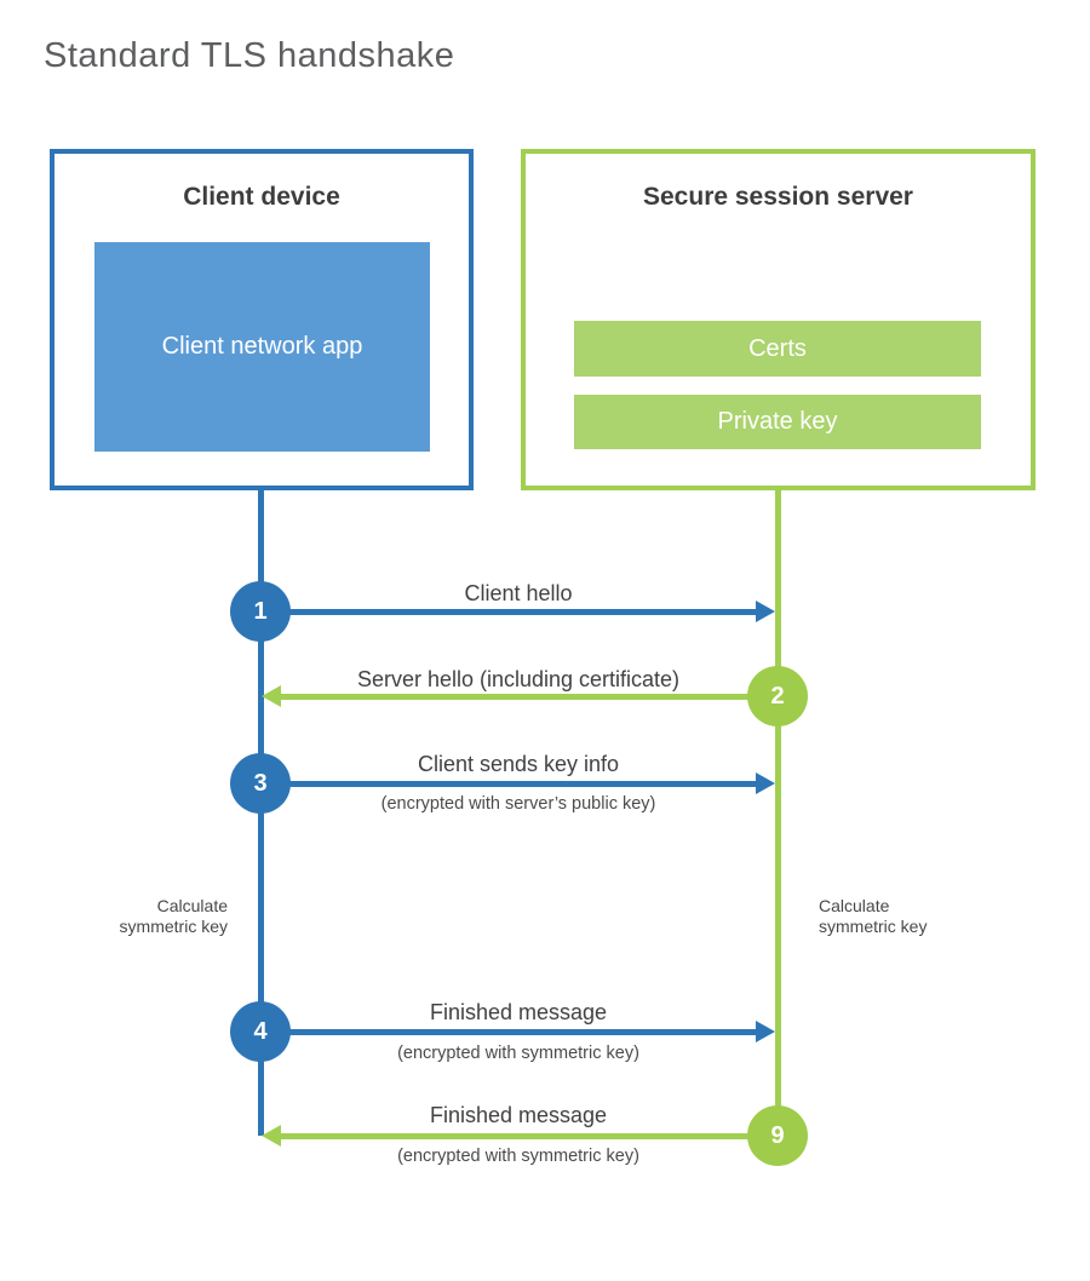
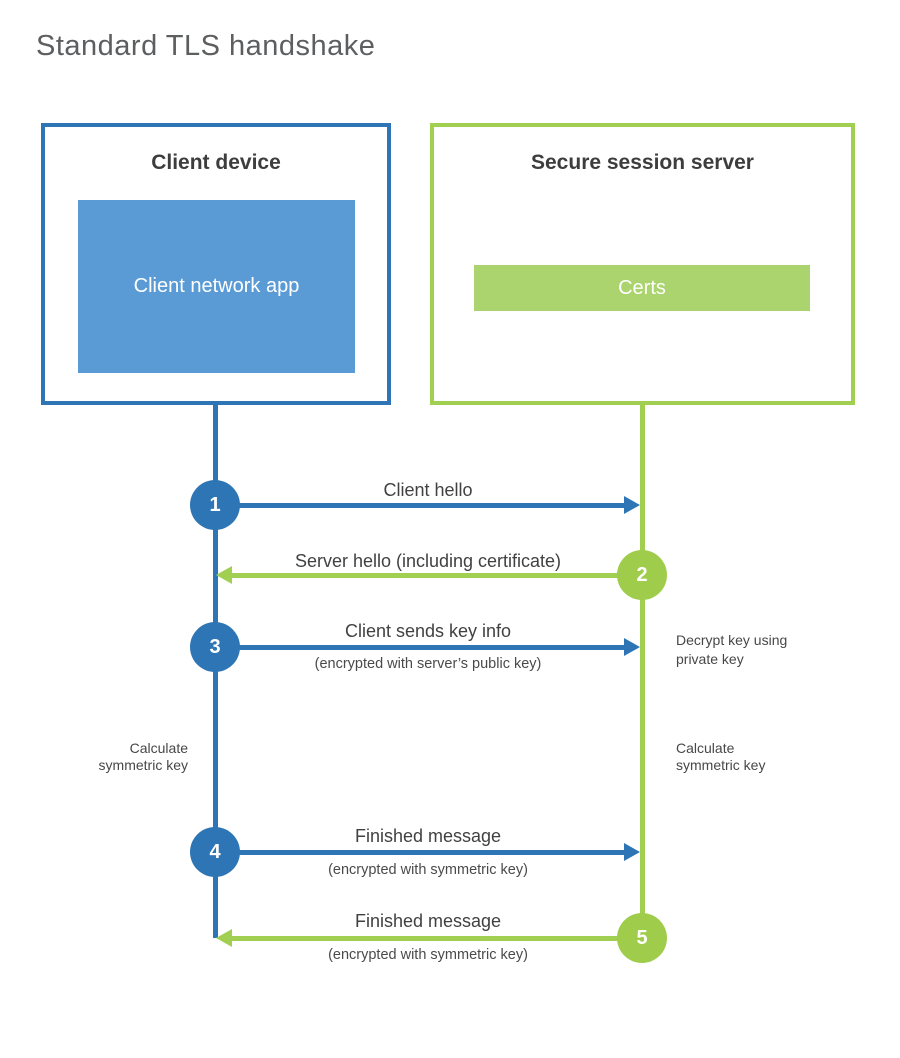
  Standard TLS handshake
  Client device
  Client network app
  Secure session server
  Certs
- Private key
  Client hello
  1
  Server hello (including certificate)
  2
  Client sends key info
  (encrypted with server’s public key)
  3
+ Decrypt key using
+ private key
  Calculate
  symmetric key
  Calculate
  symmetric key
  Finished message
  (encrypted with symmetric key)
  4
  Finished message
  (encrypted with symmetric key)
- 9
+ 5
